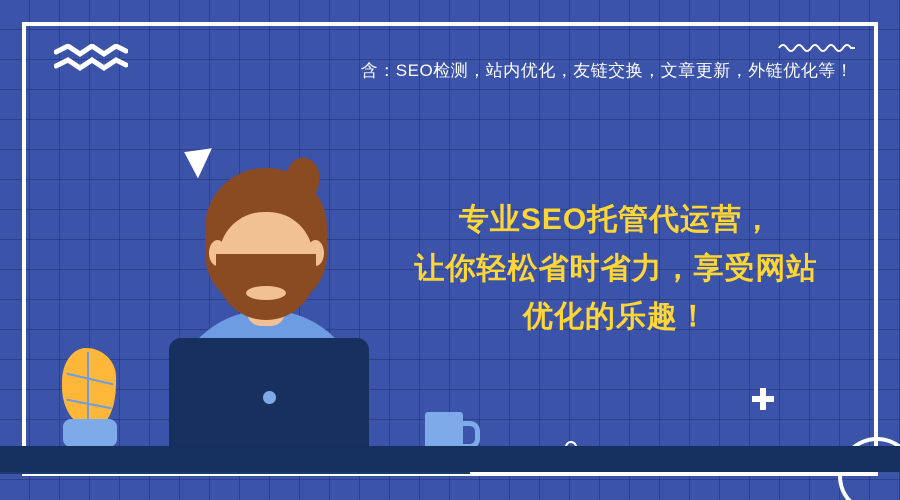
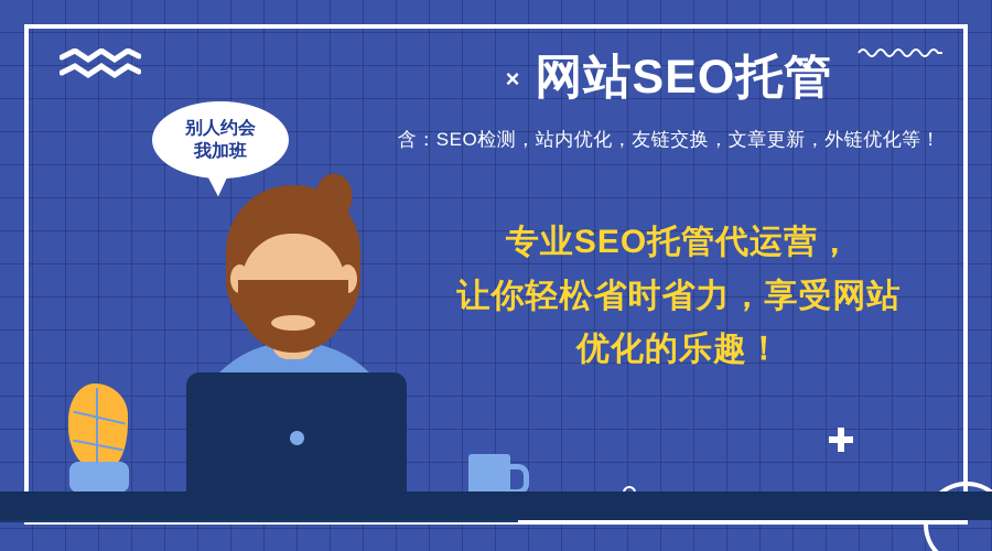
+ 别人约会
+ 我加班
+ ×
+ 网站SEO托管
  含：SEO检测，站内优化，友链交换，文章更新，外链优化等！
  专业SEO托管代运营，
  让你轻松省时省力，享受网站
  优化的乐趣！
